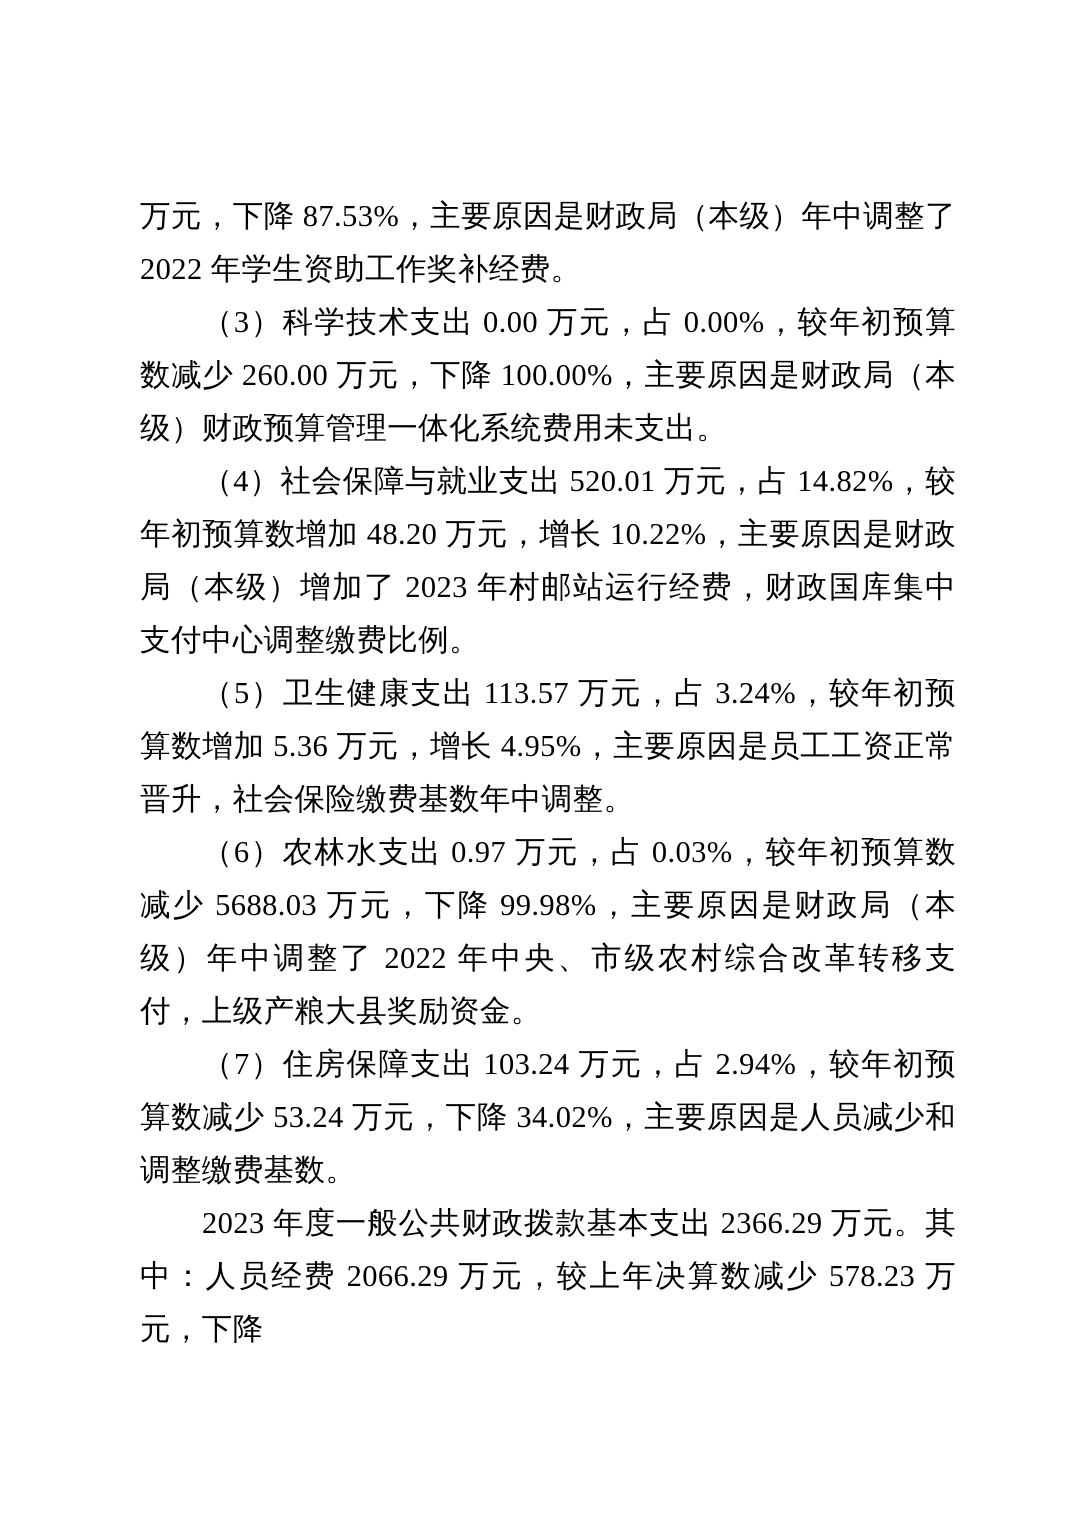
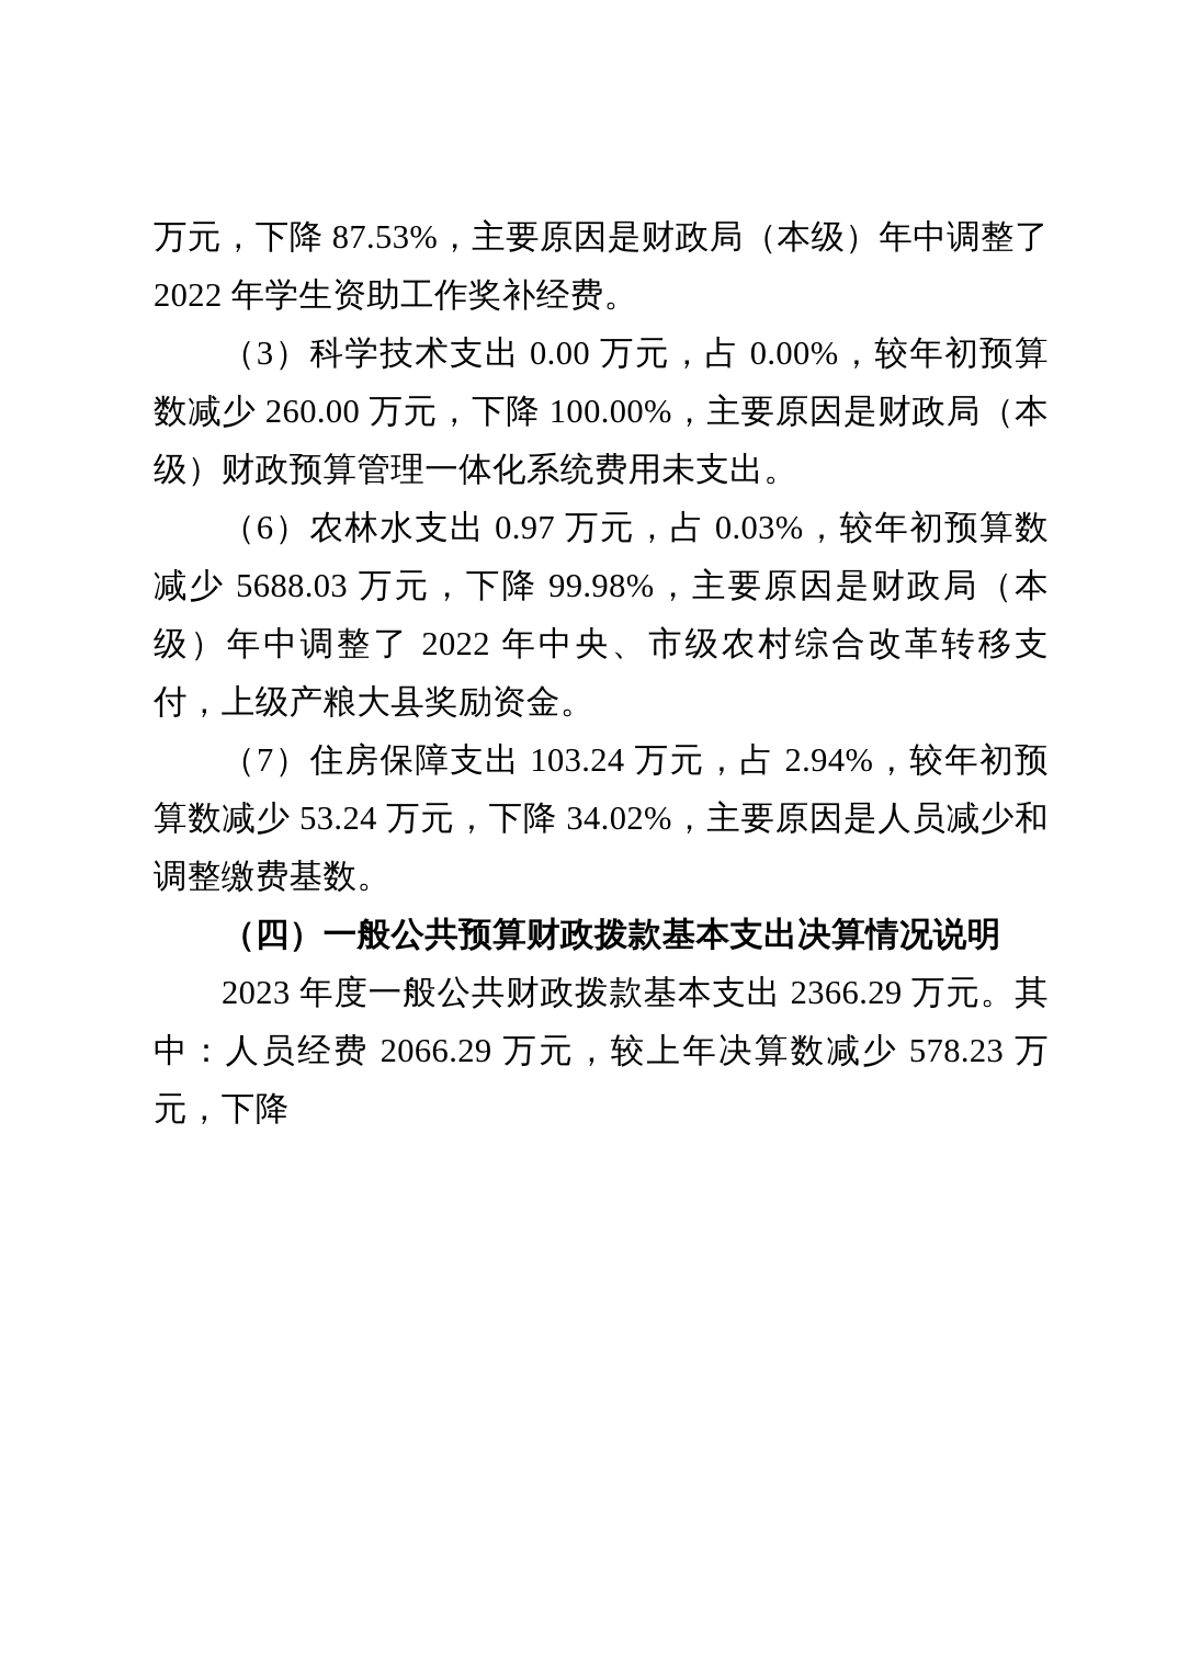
  万元，下降 87.53%，主要原因是财政局（本级）年中调整了 2022 年学生资助工作奖补经费。
  （3）科学技术支出 0.00 万元，占 0.00%，较年初预算数减少 260.00 万元，下降 100.00%，主要原因是财政局（本级）财政预算管理一体化系统费用未支出。
- （4）社会保障与就业支出 520.01 万元，占 14.82%，较年初预算数增加 48.20 万元，增长 10.22%，主要原因是财政局（本级）增加了 2023 年村邮站运行经费，财政国库集中支付中心调整缴费比例。
- （5）卫生健康支出 113.57 万元，占 3.24%，较年初预算数增加 5.36 万元，增长 4.95%，主要原因是员工工资正常晋升，社会保险缴费基数年中调整。
  （6）农林水支出 0.97 万元，占 0.03%，较年初预算数减少 5688.03 万元，下降 99.98%，主要原因是财政局（本级）年中调整了 2022 年中央、市级农村综合改革转移支付，上级产粮大县奖励资金。
  （7）住房保障支出 103.24 万元，占 2.94%，较年初预算数减少 53.24 万元，下降 34.02%，主要原因是人员减少和调整缴费基数。
+ （四）一般公共预算财政拨款基本支出决算情况说明
  2023 年度一般公共财政拨款基本支出 2366.29 万元。其中：人员经费 2066.29 万元，较上年决算数减少 578.23 万元，下降
